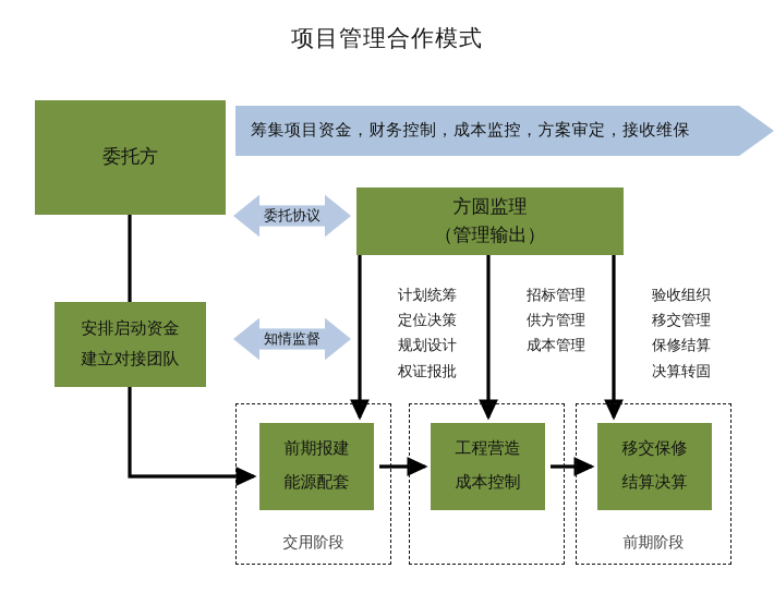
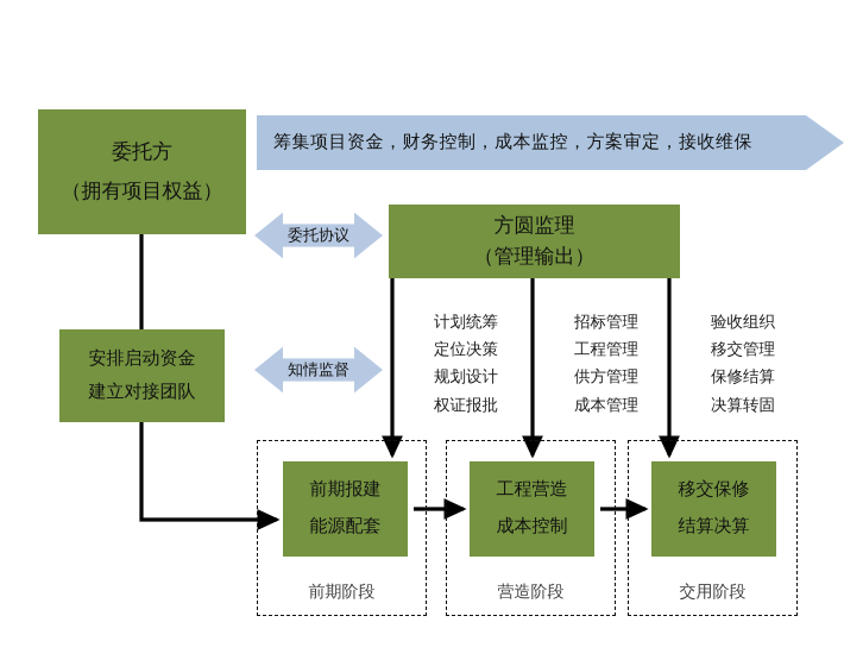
- 项目管理合作模式
  筹集项目资金，财务控制，成本监控，方案审定，接收维保
  委托协议
  知情监督
  委托方
+ （拥有项目权益）
  安排启动资金
  建立对接团队
  方圆监理
  （管理输出）
  计划统筹
  定位决策
  规划设计
  权证报批
  招标管理
+ 工程管理
  供方管理
  成本管理
  验收组织
  移交管理
  保修结算
  决算转固
  前期报建
  能源配套
  工程营造
  成本控制
  移交保修
  结算决算
- 交用阶段
+ 前期阶段
+ 营造阶段
- 前期阶段
+ 交用阶段
